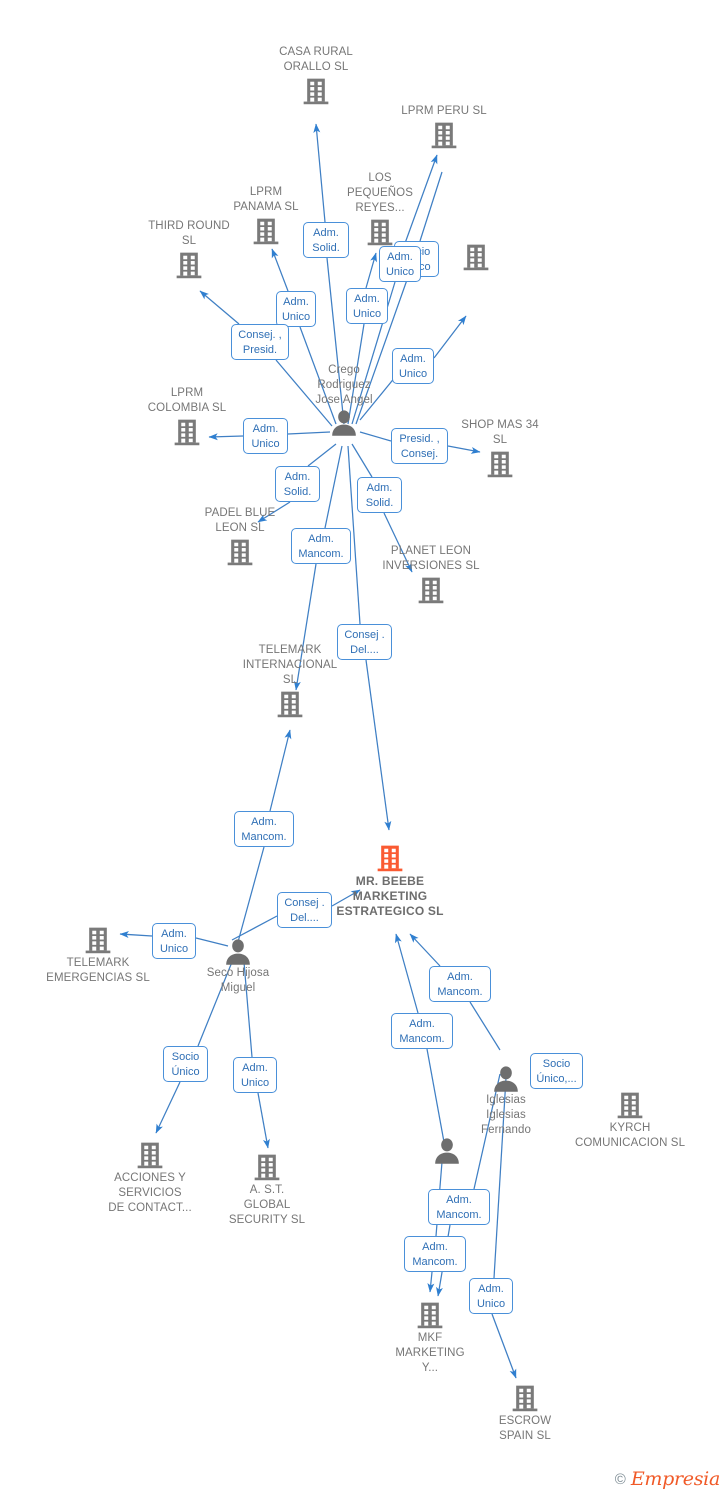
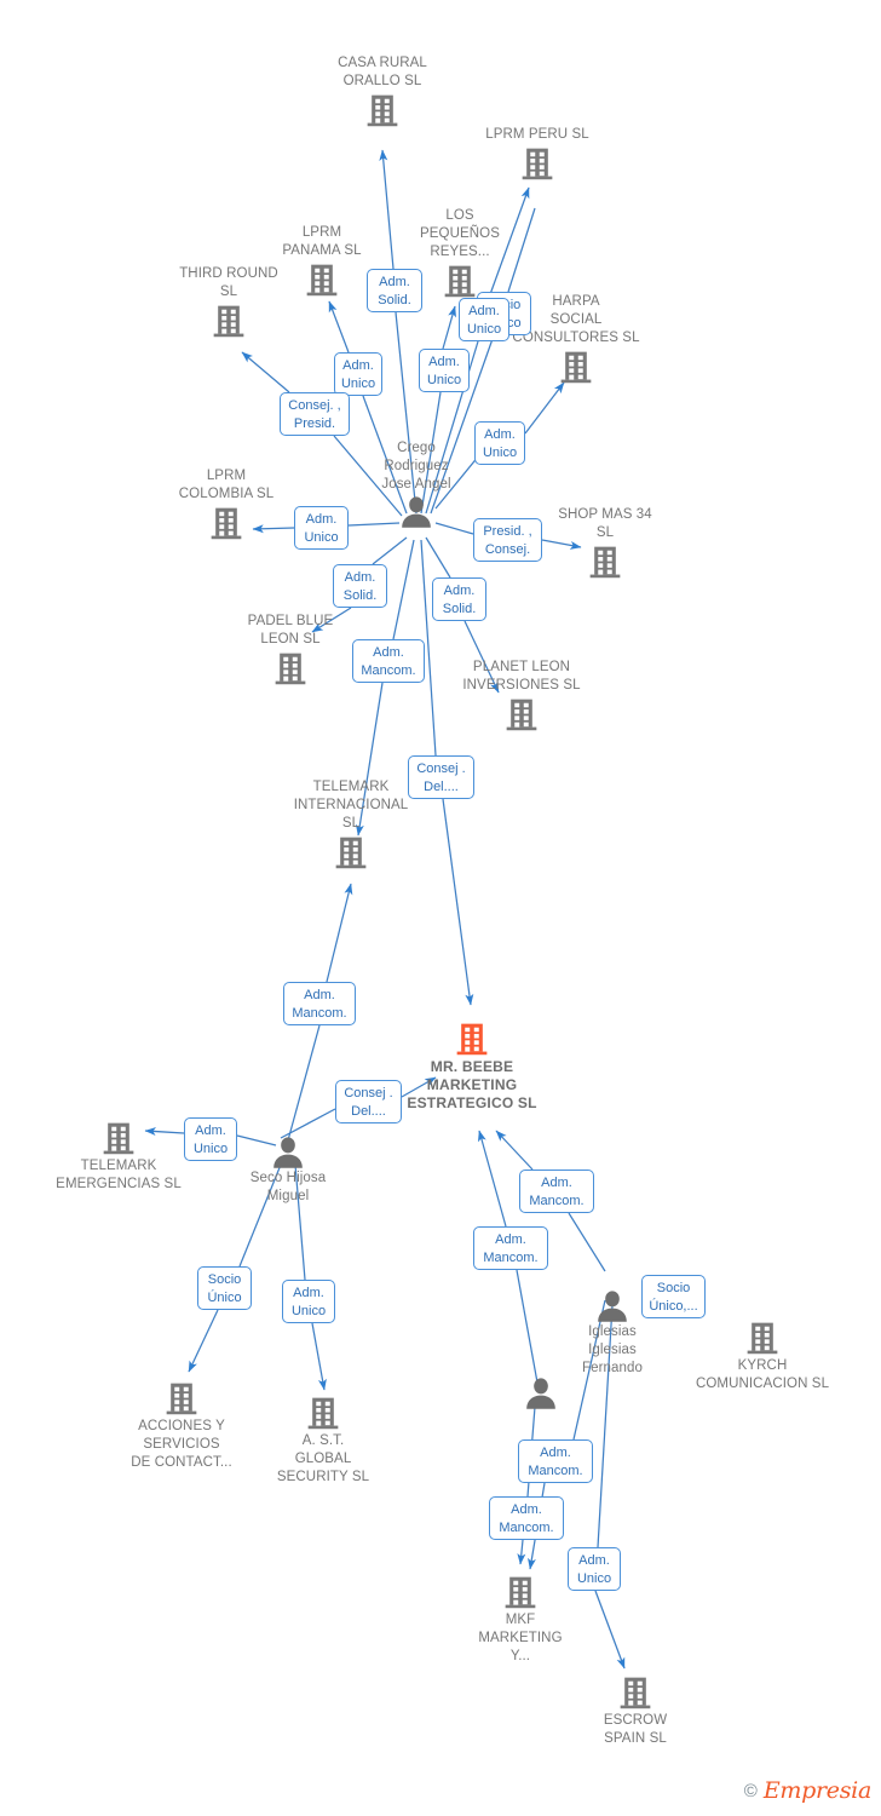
  CASA RURAL
  ORALLO SL
  LPRM PERU SL
  LPRM
  PANAMA SL
  LOS
  PEQUEÑOS
  REYES...
  THIRD ROUND
  SL
+ HARPA
+ SOCIAL
+ CONSULTORES SL
  LPRM
  COLOMBIA SL
  Crego
  Rodriguez
  Jose Angel
  SHOP MAS 34
  SL
  PADEL BLUE
  LEON SL
  PLANET LEON
  INVERSIONES SL
  TELEMARK
  INTERNACIONAL
  SL
  MR. BEEBE
  MARKETING
  ESTRATEGICO SL
  TELEMARK
  EMERGENCIAS SL
  Seco Hijosa
  Miguel
  Iglesias
  Iglesias
  Fernando
  KYRCH
  COMUNICACION SL
  ACCIONES Y
  SERVICIOS
  DE CONTACT...
  A. S.T.
  GLOBAL
  SECURITY SL
  MKF
  MARKETING
  Y...
  ESCROW
  SPAIN SL
  Adm.
  Solid.
  Adm.
  Unico
  Consej. ,
  Presid.
  Adm.
  Unico
  Adm.
  Unico
  Adm.
  Unico
  Adm.
  Unico
  Presid. ,
  Consej.
  Adm.
  Solid.
  Adm.
  Solid.
  Adm.
  Mancom.
  Consej .
  Del....
  Adm.
  Mancom.
  Consej .
  Del....
  Adm.
  Unico
  Socio
  Único
  Adm.
  Unico
  Adm.
  Mancom.
  Adm.
  Mancom.
  Socio
  Único,...
  Adm.
  Mancom.
  Adm.
  Mancom.
  Adm.
  Unico
  ©
  Empresia
